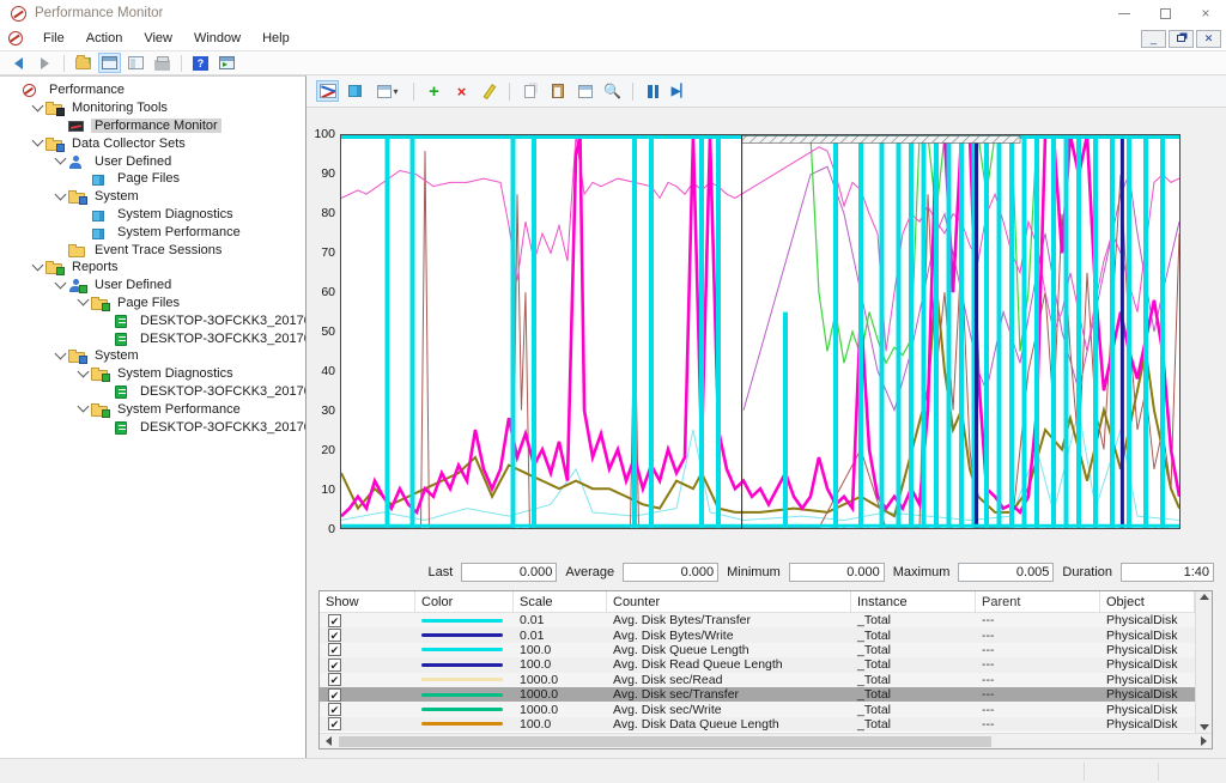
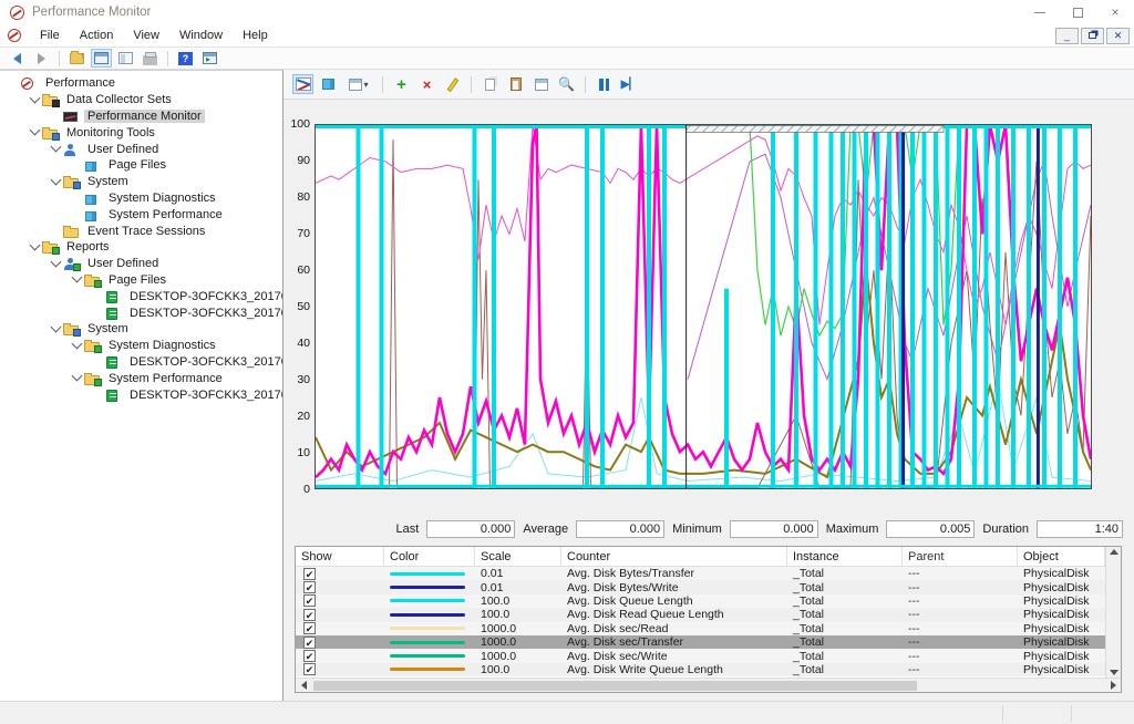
  Performance Monitor
  ×
  File
  Action
  View
  Window
  Help
  _
  ✕
  ?
  Performance
- Monitoring Tools
+ Data Collector Sets
  Performance Monitor
- Data Collector Sets
+ Monitoring Tools
  User Defined
  Page Files
  System
  System Diagnostics
  System Performance
  Event Trace Sessions
  Reports
  User Defined
  Page Files
  System
  System Diagnostics
  System Performance
  ▾
  +
  ×
  🔍
  ▶▏
  100
  90
  80
  70
  60
  50
  40
  30
  20
  10
  0
  Last
  0.000
  Average
  0.000
  Minimum
  0.000
  Maximum
  0.005
  Duration
  1:40
  Show
  Color
  Scale
  Counter
  Instance
  Parent
  Object
  ✔
  0.01
  Avg. Disk Bytes/Transfer
  _Total
  ---
  PhysicalDisk
  ✔
  0.01
  Avg. Disk Bytes/Write
  _Total
  ---
  PhysicalDisk
  ✔
  100.0
  Avg. Disk Queue Length
  _Total
  ---
  PhysicalDisk
  ✔
  100.0
  Avg. Disk Read Queue Length
  _Total
  ---
  PhysicalDisk
  ✔
  1000.0
  Avg. Disk sec/Read
  _Total
  ---
  PhysicalDisk
  ✔
  1000.0
  Avg. Disk sec/Transfer
  _Total
  ---
  PhysicalDisk
  ✔
  1000.0
  Avg. Disk sec/Write
  _Total
  ---
  PhysicalDisk
  ✔
  100.0
- Avg. Disk Data Queue Length
+ Avg. Disk Write Queue Length
  _Total
  ---
  PhysicalDisk
